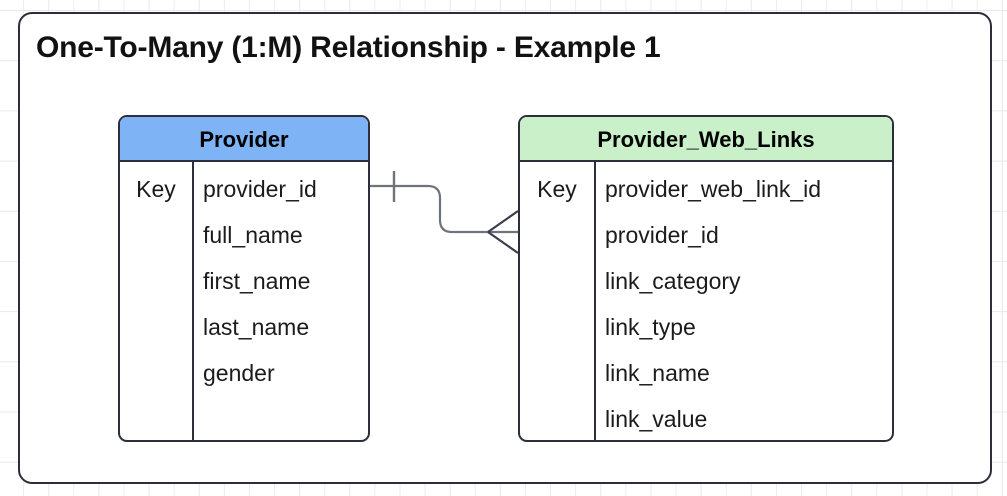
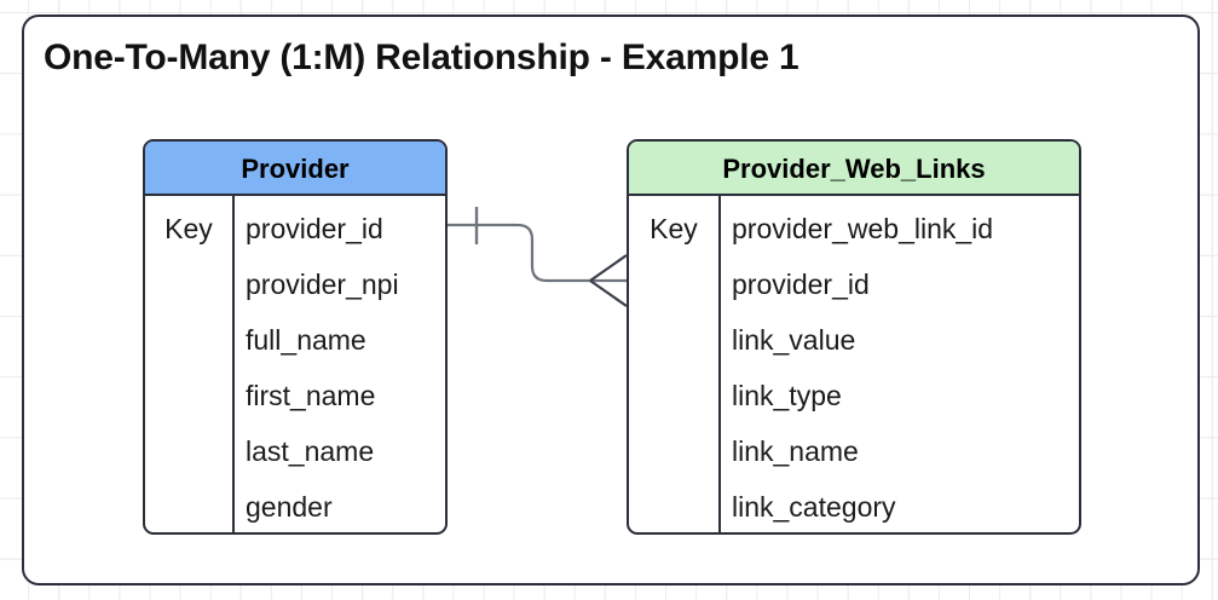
  One-To-Many (1:M) Relationship - Example 1
  Provider
  Key
  provider_id
+ provider_npi
  full_name
  first_name
  last_name
  gender
  Provider_Web_Links
  Key
  provider_web_link_id
  provider_id
- link_category
+ link_value
  link_type
  link_name
- link_value
+ link_category
